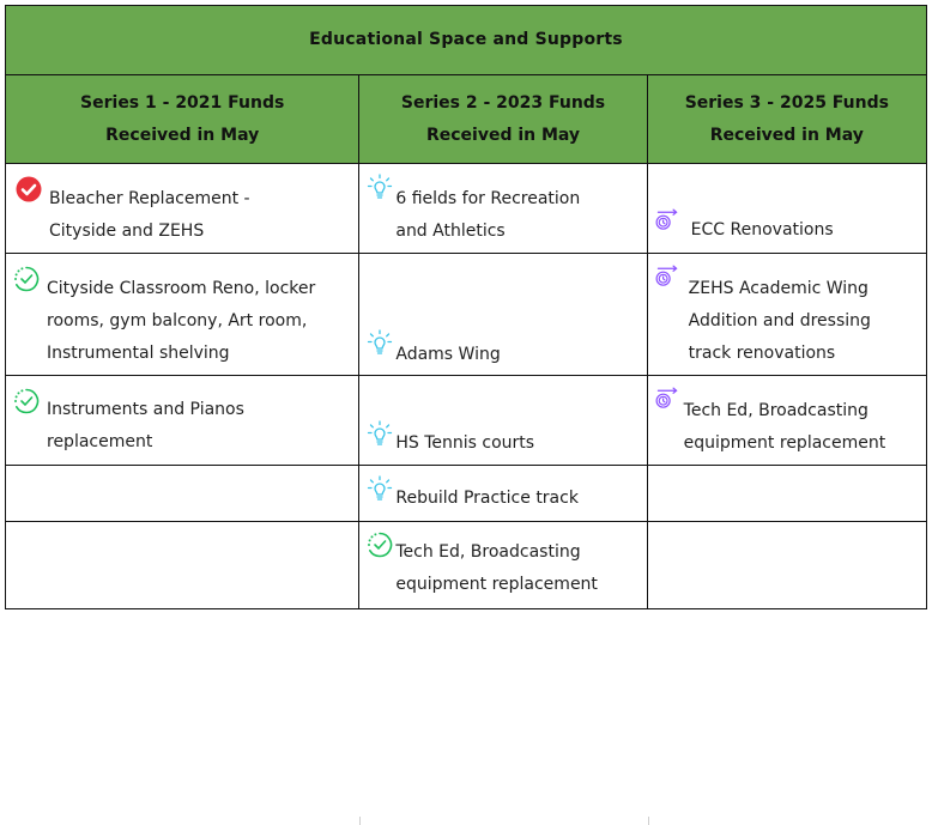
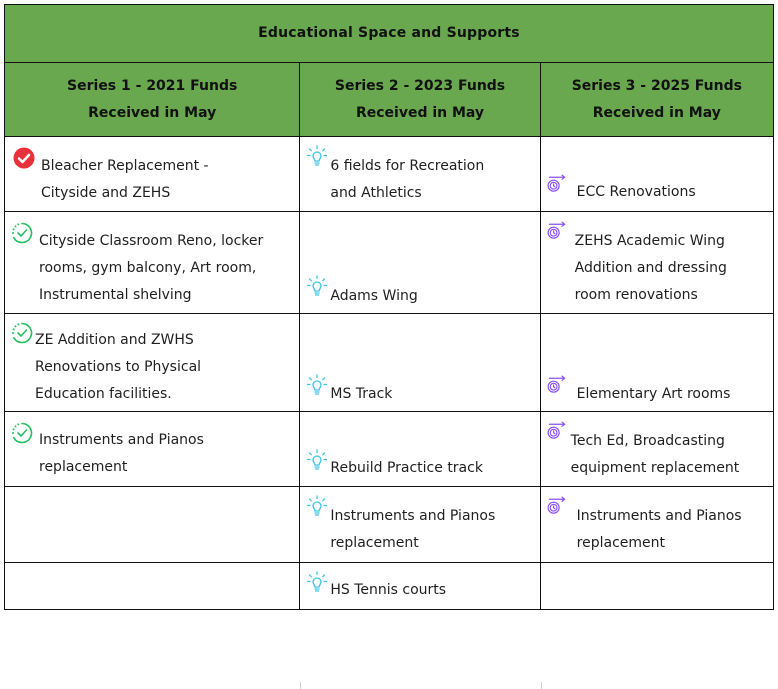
  Educational Space and Supports
  Series 1 - 2021 FundsReceived in May	Series 2 - 2023 FundsReceived in May	Series 3 - 2025 FundsReceived in May
  Bleacher Replacement - Cityside and ZEHS	6 fields for Recreation and Athletics	ECC Renovations
- Cityside Classroom Reno, locker rooms, gym balcony, Art room, Instrumental shelving	Adams Wing	ZEHS Academic Wing Addition and dressing track renovations
+ Cityside Classroom Reno, locker rooms, gym balcony, Art room, Instrumental shelving	Adams Wing	ZEHS Academic Wing Addition and dressing room renovations
+ ZE Addition and ZWHS Renovations to Physical Education facilities.	MS Track	Elementary Art rooms
- Instruments and Pianos replacement	HS Tennis courts	Tech Ed, Broadcasting equipment replacement
+ Instruments and Pianos replacement	Rebuild Practice track	Tech Ed, Broadcasting equipment replacement
+ 	Instruments and Pianos replacement	Instruments and Pianos replacement
- 	Rebuild Practice track
+ 	HS Tennis courts
- 	Tech Ed, Broadcasting equipment replacement
